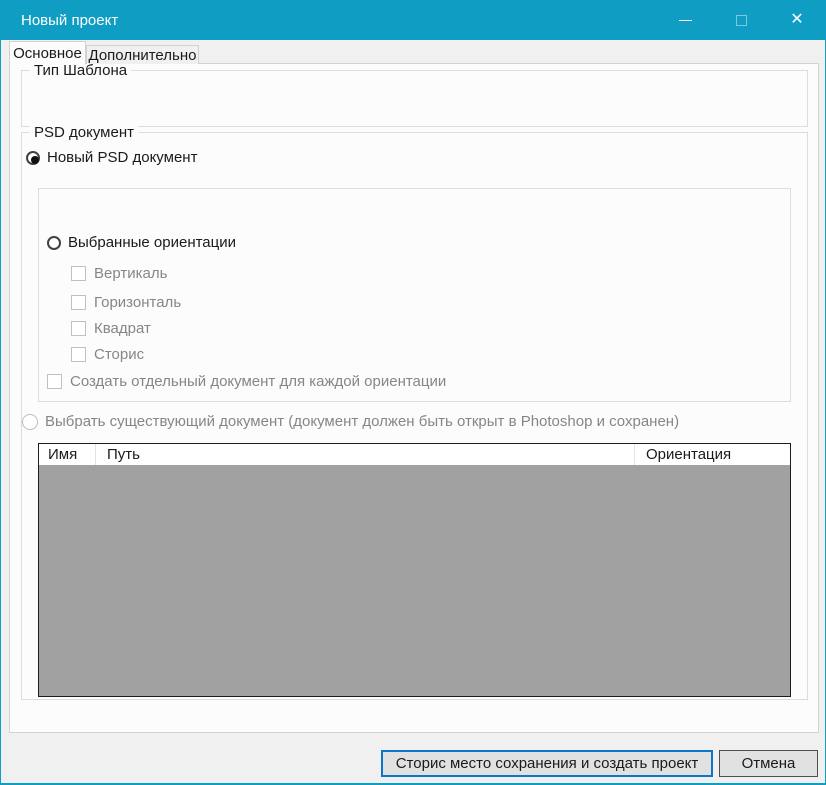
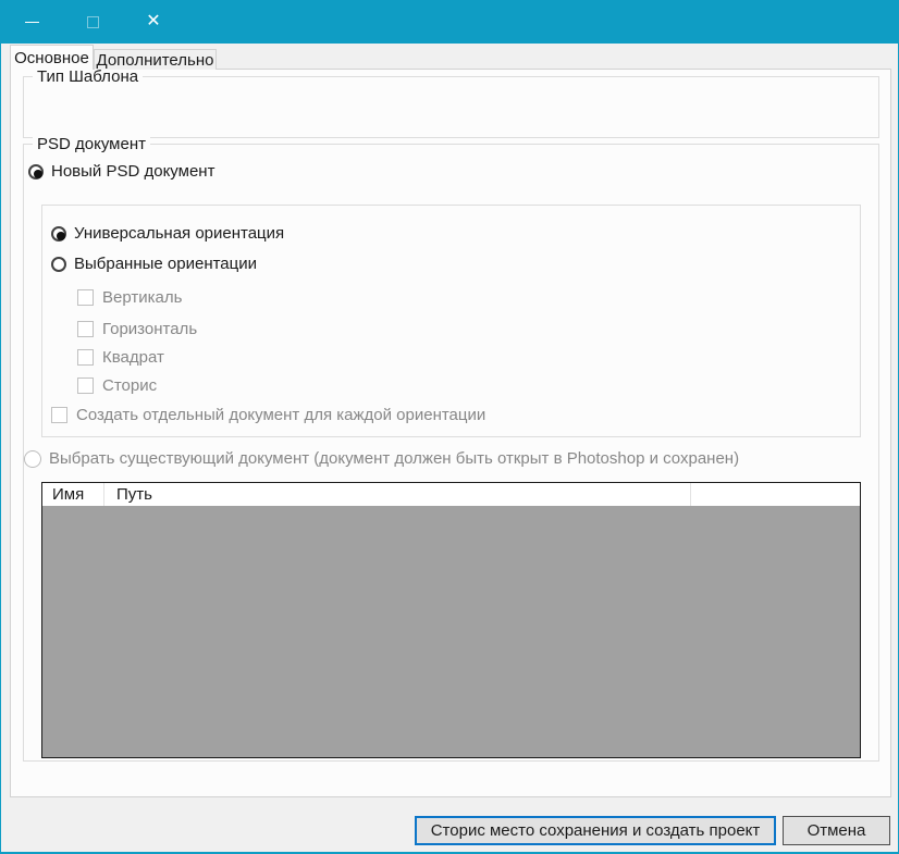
- Новый проект
  ✕
  Основное
  Дополнительно
  Тип Шаблона
  PSD документ
  Новый PSD документ
+ Универсальная ориентация
  Выбранные ориентации
  Вертикаль
  Горизонталь
  Квадрат
  Сторис
  Создать отдельный документ для каждой ориентации
  Выбрать существующий документ (документ должен быть открыт в Photoshop и сохранен)
  Имя
  Путь
- Ориентация
  Сторис место сохранения и создать проект
  Отмена
